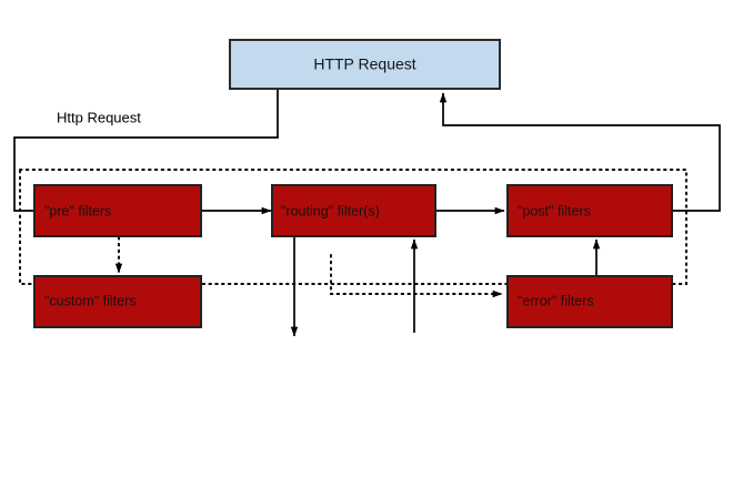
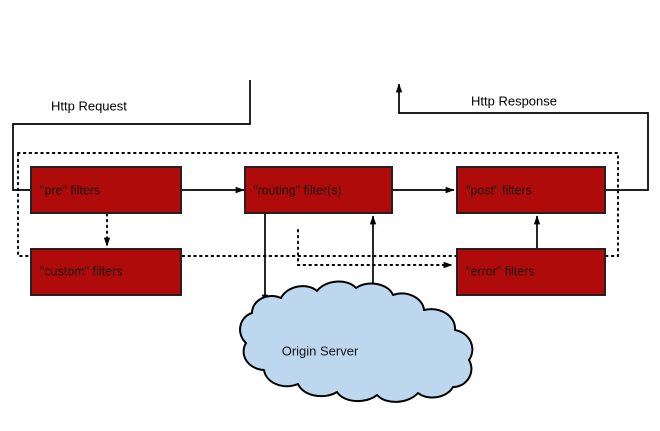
- HTTP Request
  "pre" filters
  "routing" filter(s)
  "post" filters
  "custom" filters
  "error" filters
+ Origin Server
  Http Request
+ Http Response
